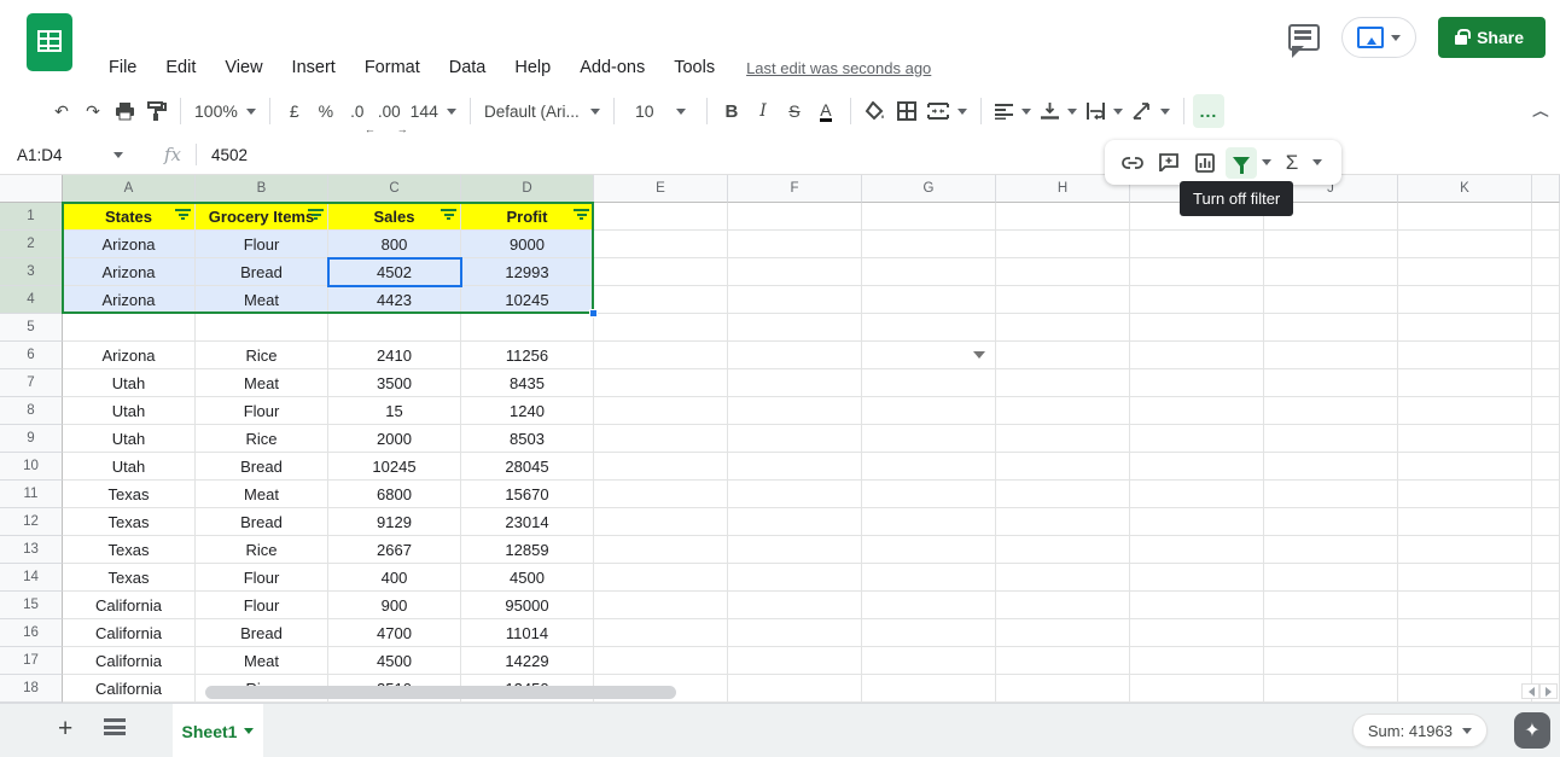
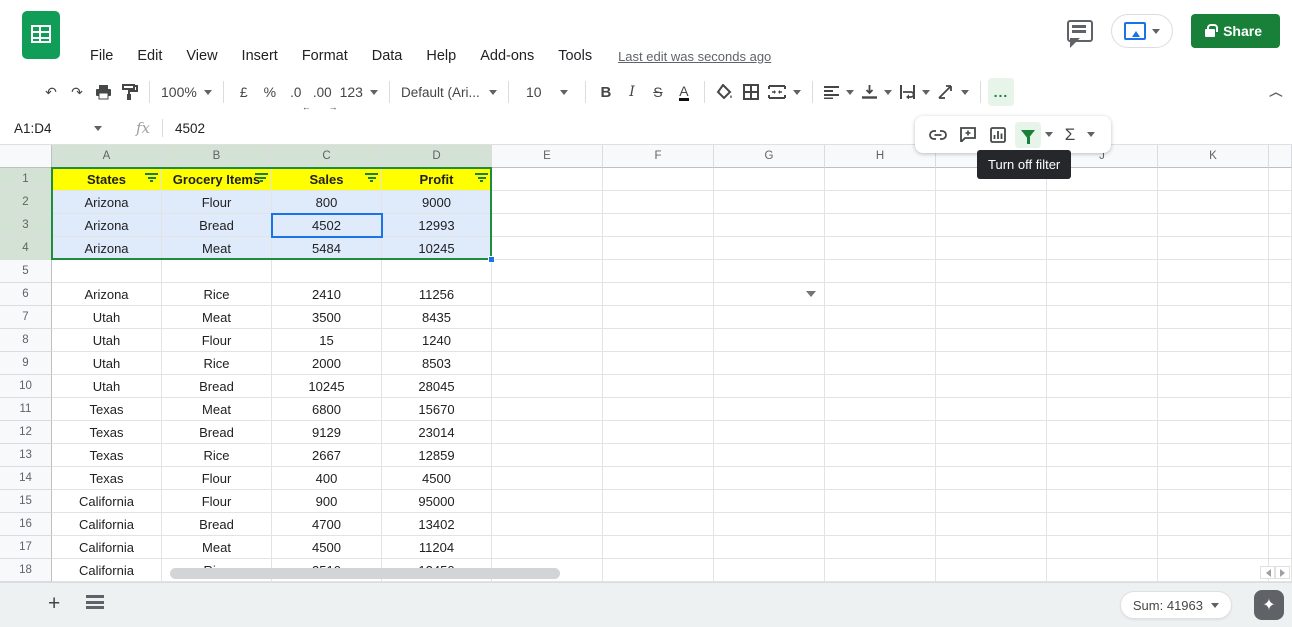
  File
  Edit
  View
  Insert
  Format
  Data
  Help
  Add-ons
  Tools
  Last edit was seconds ago
  Share
  ↶
  ↷
  100%
  £
  %
  .0
  ←
  .00
  →
- 144
+ 123
  Default (Ari...
  10
  B
  I
  S
  A
  ...
  ︿
  A1:D4
  fx
  4502
  A
  B
  C
  D
  E
  F
  G
  H
  J
  K
  1
  States
  Grocery Items
  Sales
  Profit
  2
  Arizona
  Flour
  800
  9000
  3
  Arizona
  Bread
  4502
  12993
  4
  Arizona
  Meat
- 4423
+ 5484
  10245
  5
  6
  Arizona
  Rice
  2410
  11256
  7
  Utah
  Meat
  3500
  8435
  8
  Utah
  Flour
  15
  1240
  9
  Utah
  Rice
  2000
  8503
  10
  Utah
  Bread
  10245
  28045
  11
  Texas
  Meat
  6800
  15670
  12
  Texas
  Bread
  9129
  23014
  13
  Texas
  Rice
  2667
  12859
  14
  Texas
  Flour
  400
  4500
  15
  California
  Flour
  900
  95000
  16
  California
  Bread
  4700
- 11014
+ 13402
  17
  California
  Meat
  4500
- 14229
+ 11204
  18
  California
  Σ
  Turn off filter
  +
- Sheet1
  Sum: 41963
  ✦
